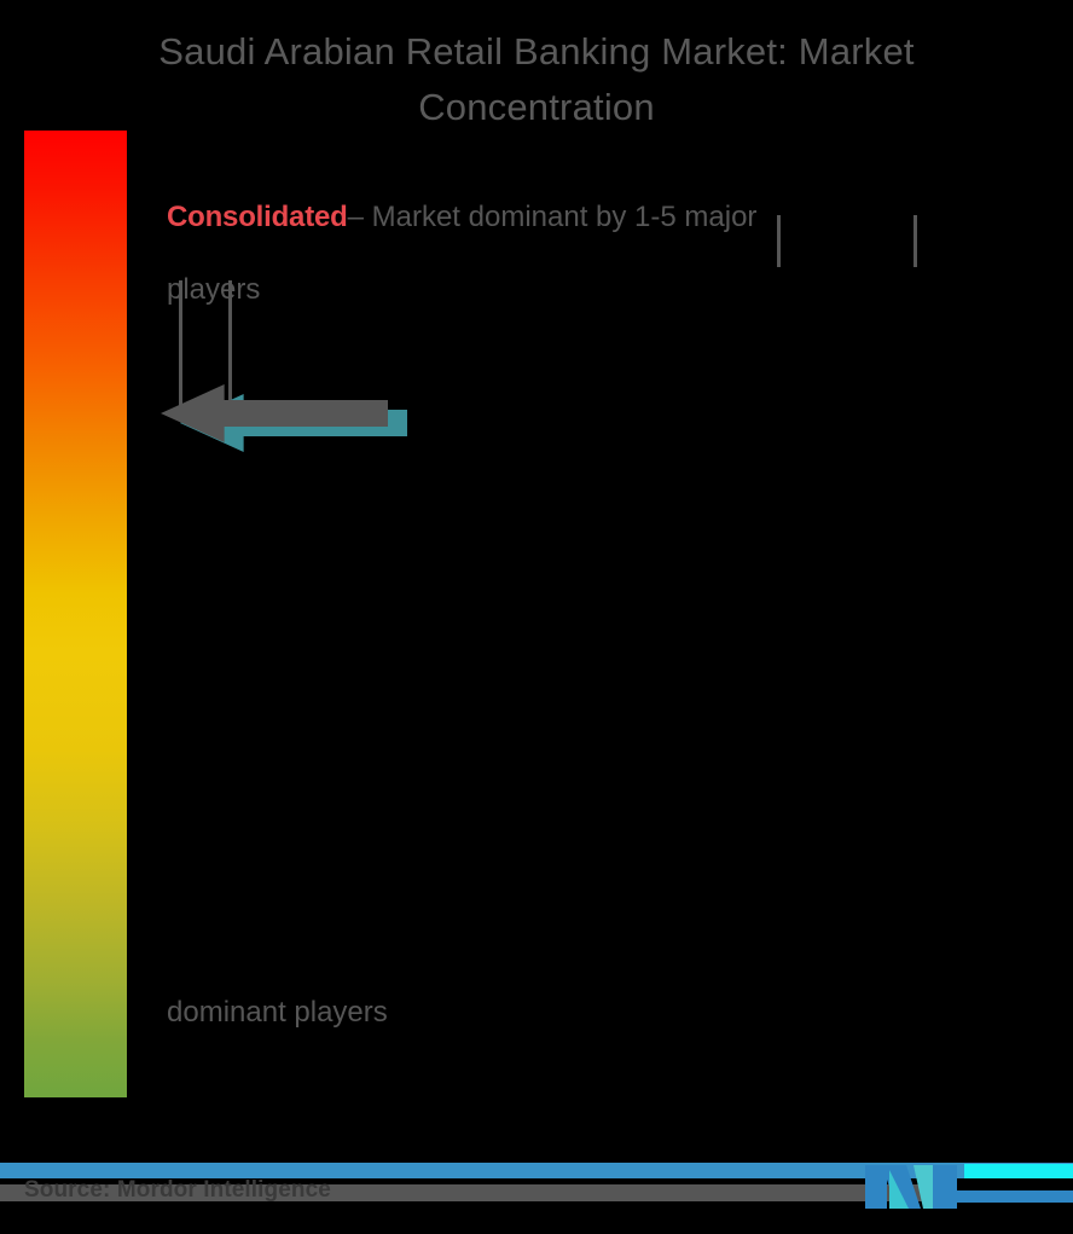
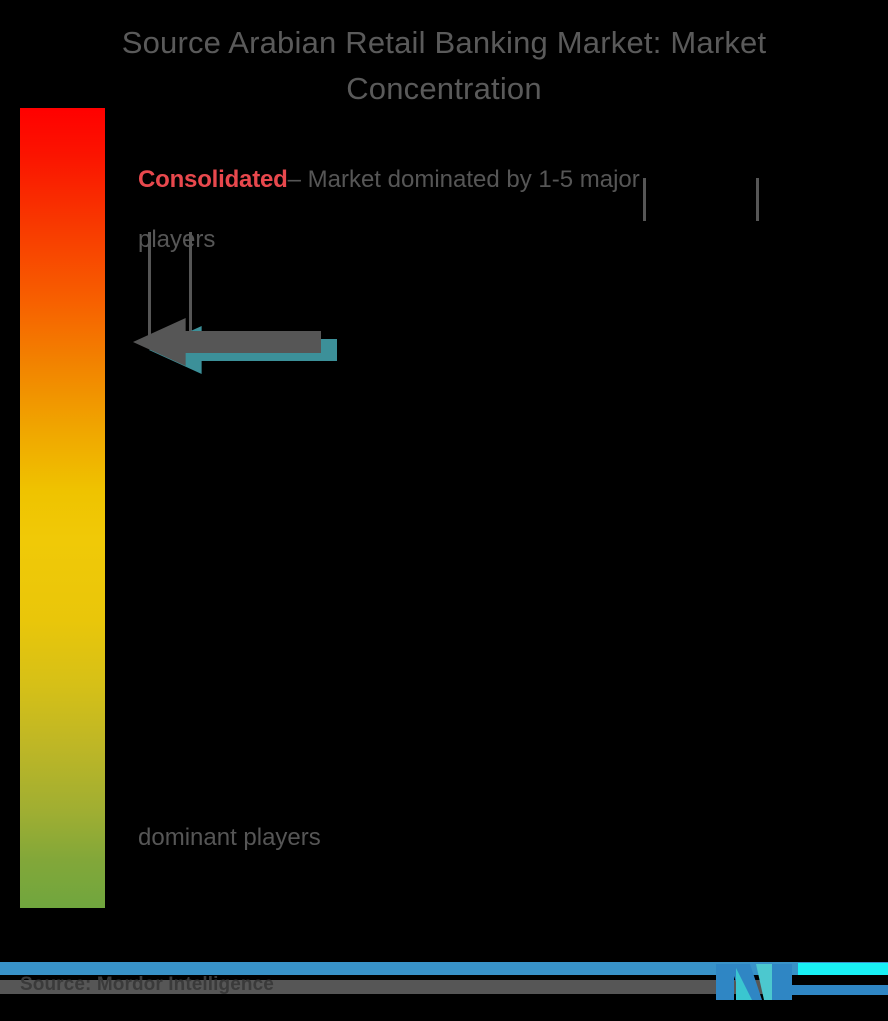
- Saudi Arabian Retail Banking Market: Market Concentration
+ Source Arabian Retail Banking Market: Market Concentration
- Consolidated– Market dominant by 1-5 major
+ Consolidated– Market dominated by 1-5 major
  playrs
  dominant players
  Source: Mordor Intelligence
